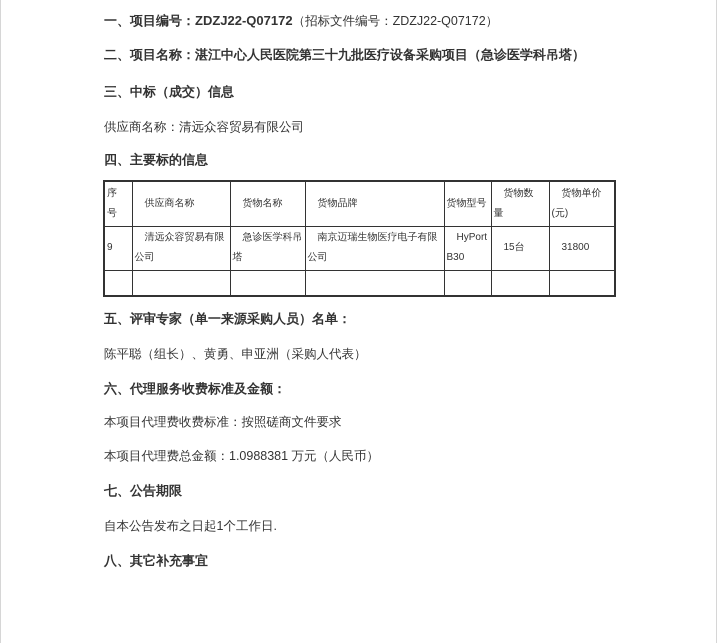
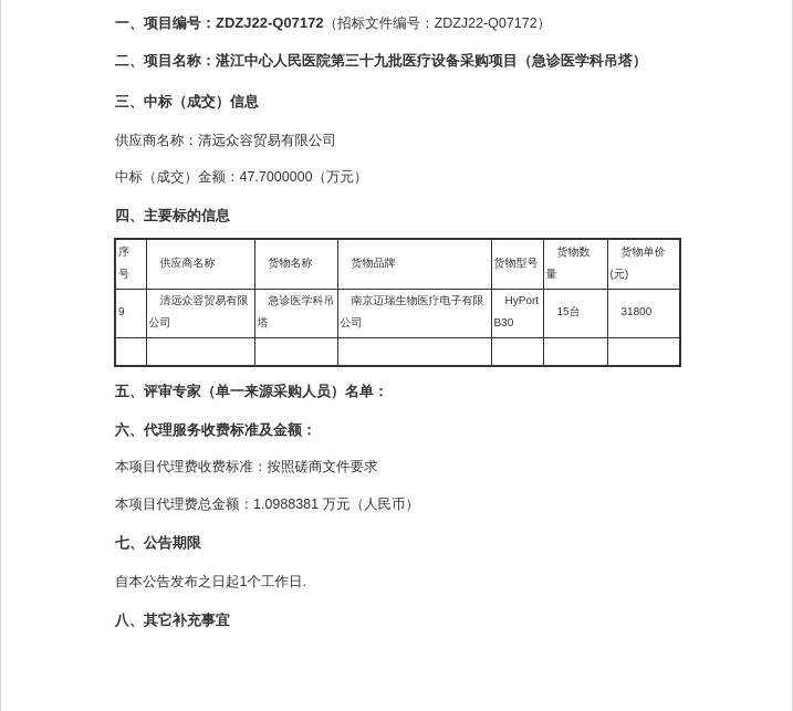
  一、项目编号：ZDZJ22-Q07172（招标文件编号：ZDZJ22-Q07172）
  二、项目名称：湛江中心人民医院第三十九批医疗设备采购项目（急诊医学科吊塔）
  三、中标（成交）信息
  供应商名称：清远众容贸易有限公司
+ 中标（成交）金额：47.7000000（万元）
  四、主要标的信息
  序 号	供应商名称	货物名称	货物品牌	货物型号	货物数 量	货物单价 (元)
  9	清远众容贸易有限 公司	急诊医学科吊 塔	南京迈瑞生物医疗电子有限 公司	HyPort B30	15台	31800
  五、评审专家（单一来源采购人员）名单：
- 陈平聪（组长）、黄勇、申亚洲（采购人代表）
  六、代理服务收费标准及金额：
  本项目代理费收费标准：按照磋商文件要求
  本项目代理费总金额：1.0988381 万元（人民币）
  七、公告期限
  自本公告发布之日起1个工作日.
  八、其它补充事宜
